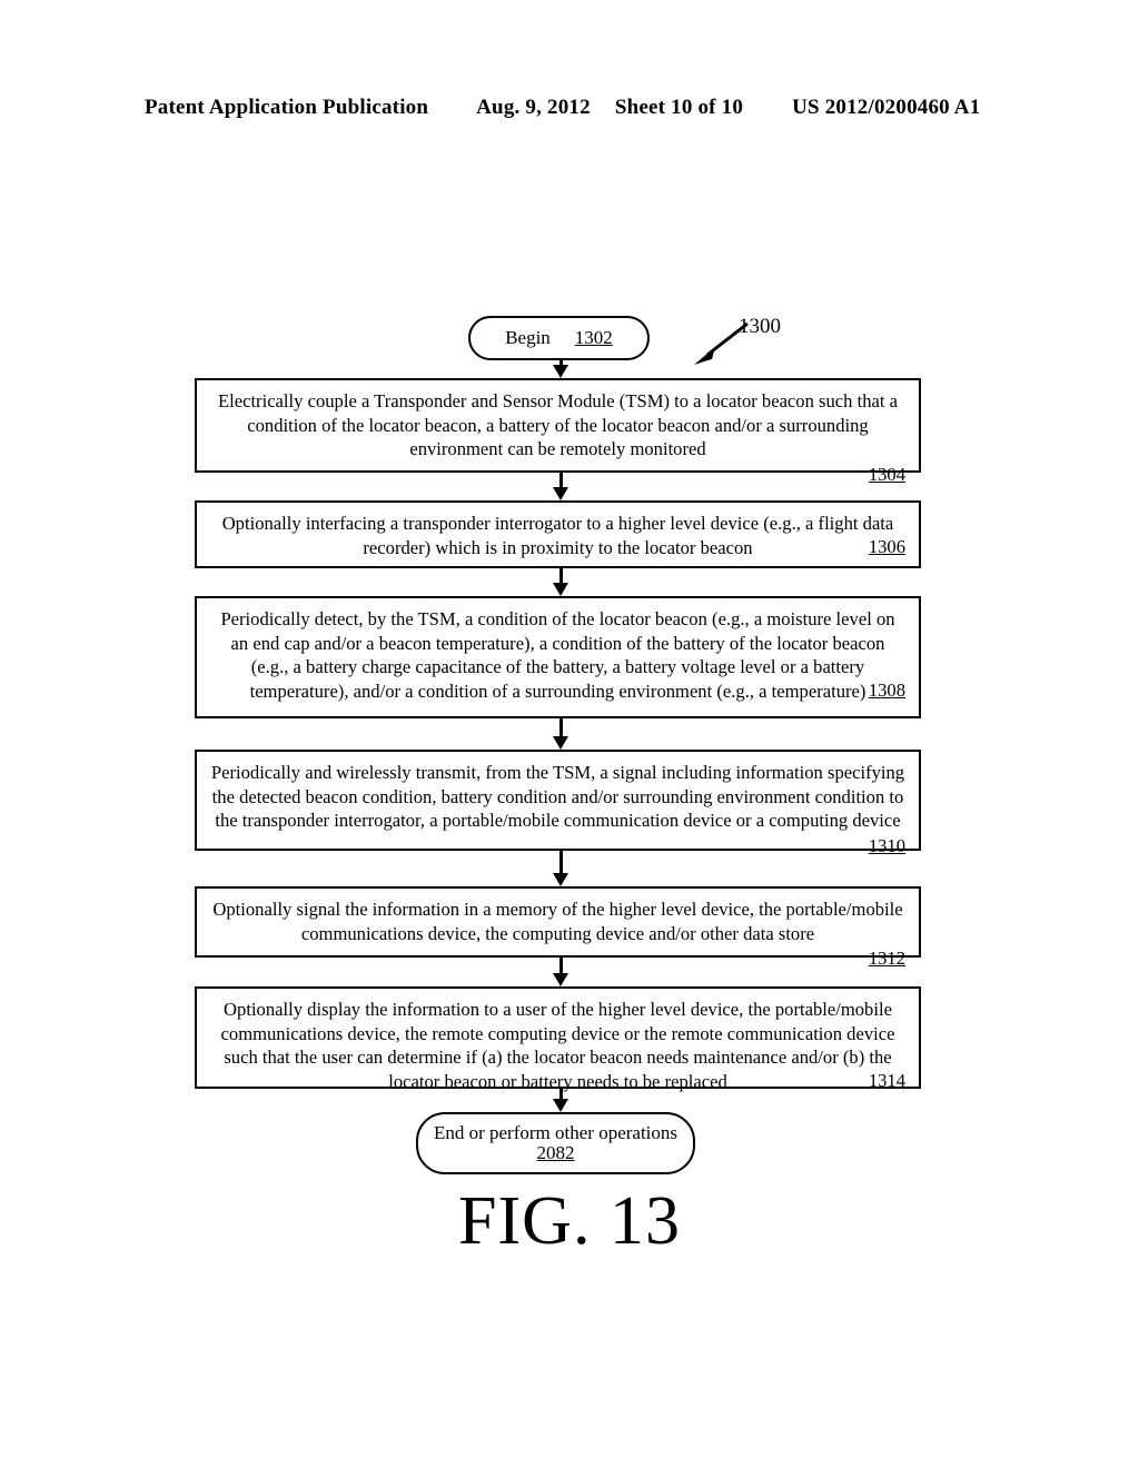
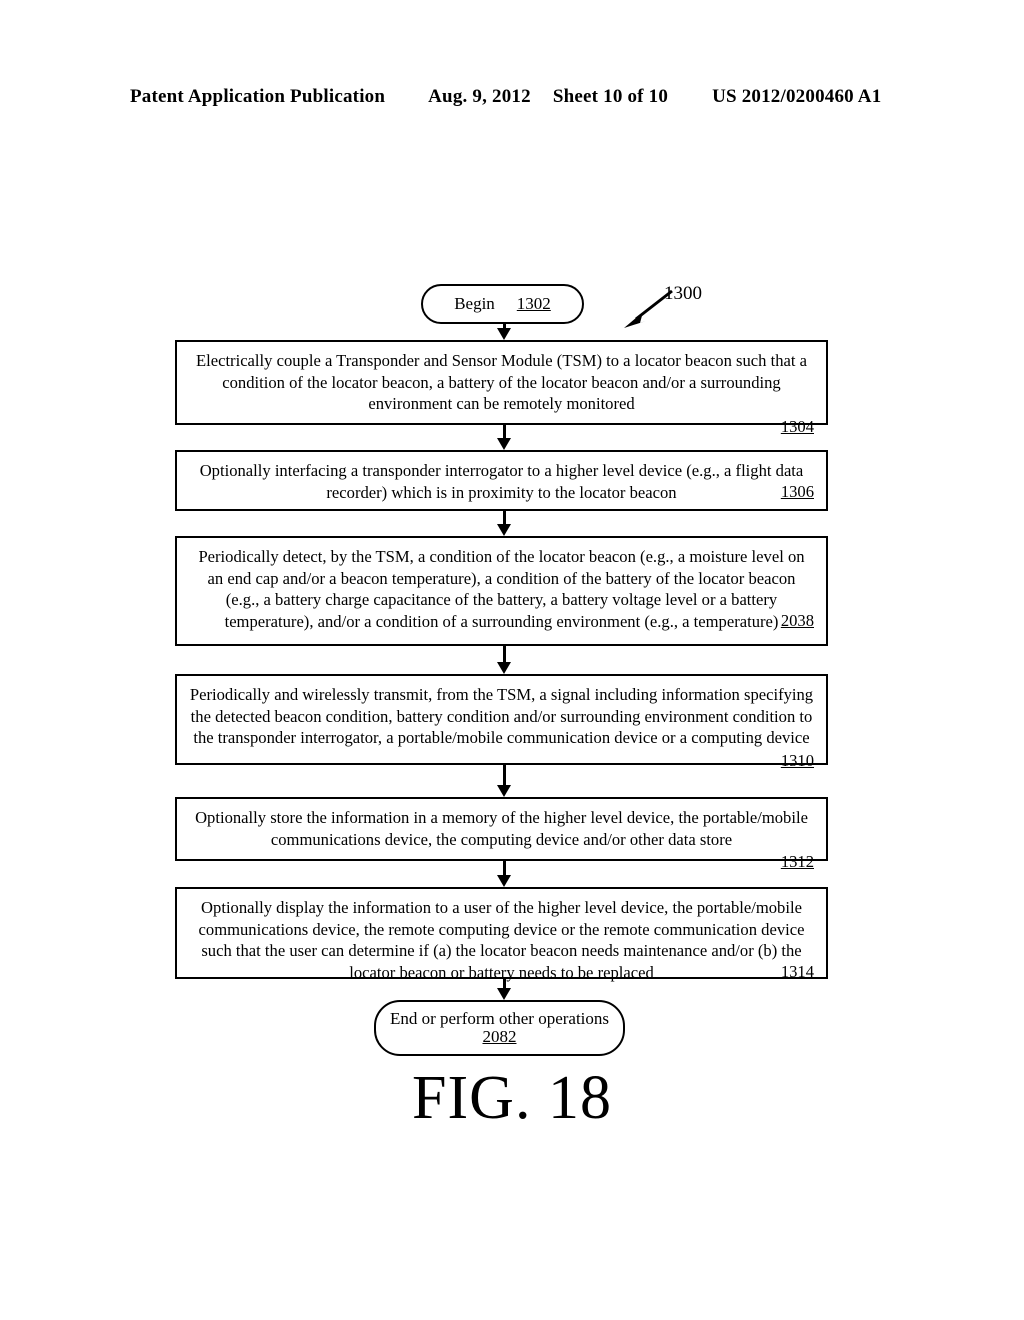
  Patent Application Publication
  Aug. 9, 2012
  Sheet 10 of 10
  US 2012/0200460 A1
  Begin
  1302
  300
  Electrically couple a Transponder and Sensor Module (TSM) to a locator beacon such that a condition of the locator beacon, a battery of the locator beacon and/or a surrounding environment can be remotely monitored
  1304
  Optionally interfacing a transponder interrogator to a higher level device (e.g., a flight data recorder) which is in proximity to the locator beacon
  1306
  Periodically detect, by the TSM, a condition of the locator beacon (e.g., a moisture level on an end cap and/or a beacon temperature), a condition of the battery of the locator beacon (e.g., a battery charge capacitance of the battery, a battery voltage level or a battery temperature), and/or a condition of a surrounding environment (e.g., a temperature)
- 1308
+ 2038
  Periodically and wirelessly transmit, from the TSM, a signal including information specifying the detected beacon condition, battery condition and/or surrounding environment condition to the transponder interrogator, a portable/mobile communication device or a computing device
  1310
- Optionally signal the information in a memory of the higher level device, the portable/mobile communications device, the computing device and/or other data store
+ Optionally store the information in a memory of the higher level device, the portable/mobile communications device, the computing device and/or other data store
  1312
  Optionally display the information to a user of the higher level device, the portable/mobile communications device, the remote computing device or the remote communication device such that the user can determine if (a) the locator beacon needs maintenance and/or (b) the locator beacon or battery needs to be replaced
  1314
  End or perform other operations
  2082
- FIG. 13
+ FIG. 18
